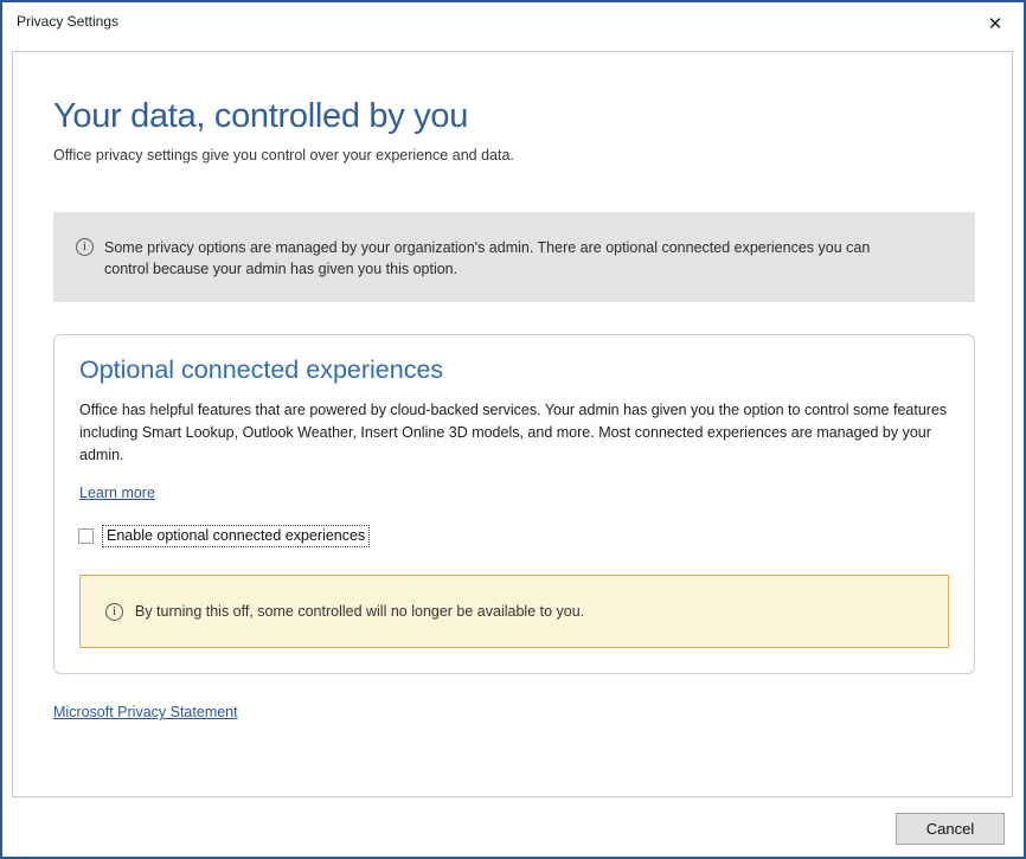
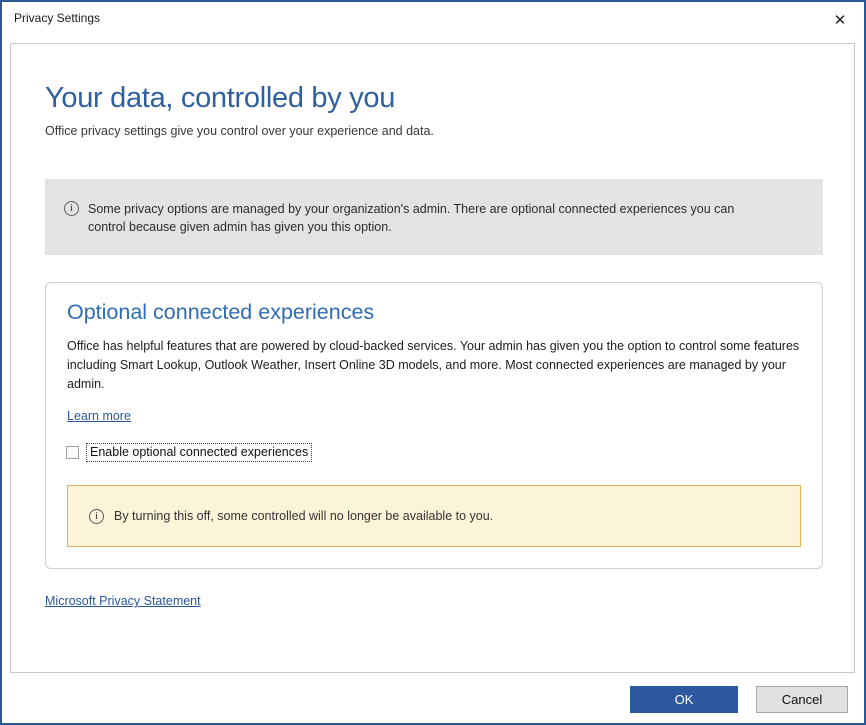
  Privacy Settings
  ✕
  Your data, controlled by you
  Office privacy settings give you control over your experience and data.
  i
- Some privacy options are managed by your organization's admin. There are optional connected experiences you can control because your admin has given you this option.
+ Some privacy options are managed by your organization's admin. There are optional connected experiences you can control because given admin has given you this option.
  Optional connected experiences
  Office has helpful features that are powered by cloud-backed services. Your admin has given you the option to control some features including Smart Lookup, Outlook Weather, Insert Online 3D models, and more. Most connected experiences are managed by your admin.
  Learn more
  Enable optional connected experiences
  i
  By turning this off, some controlled will no longer be available to you.
  Microsoft Privacy Statement
+ OK
  Cancel
